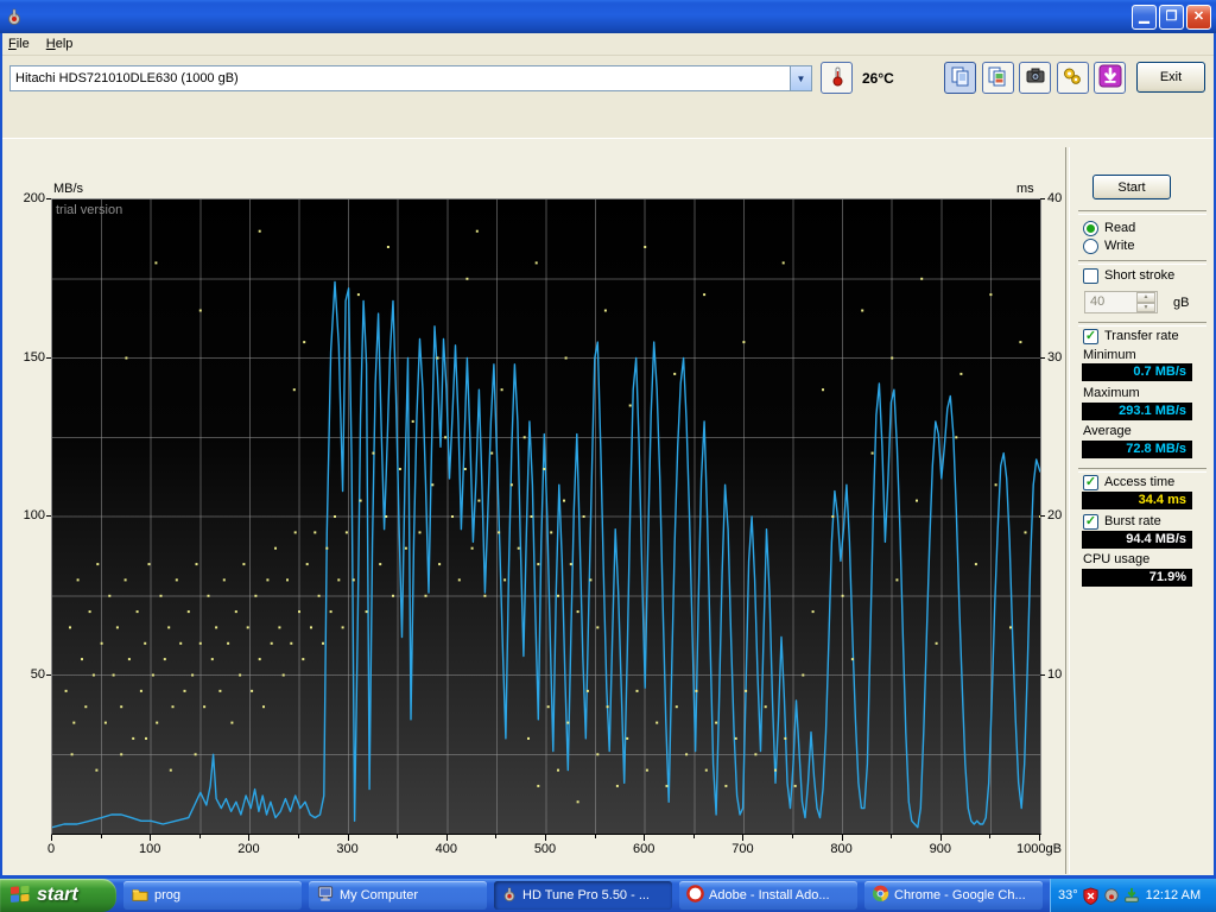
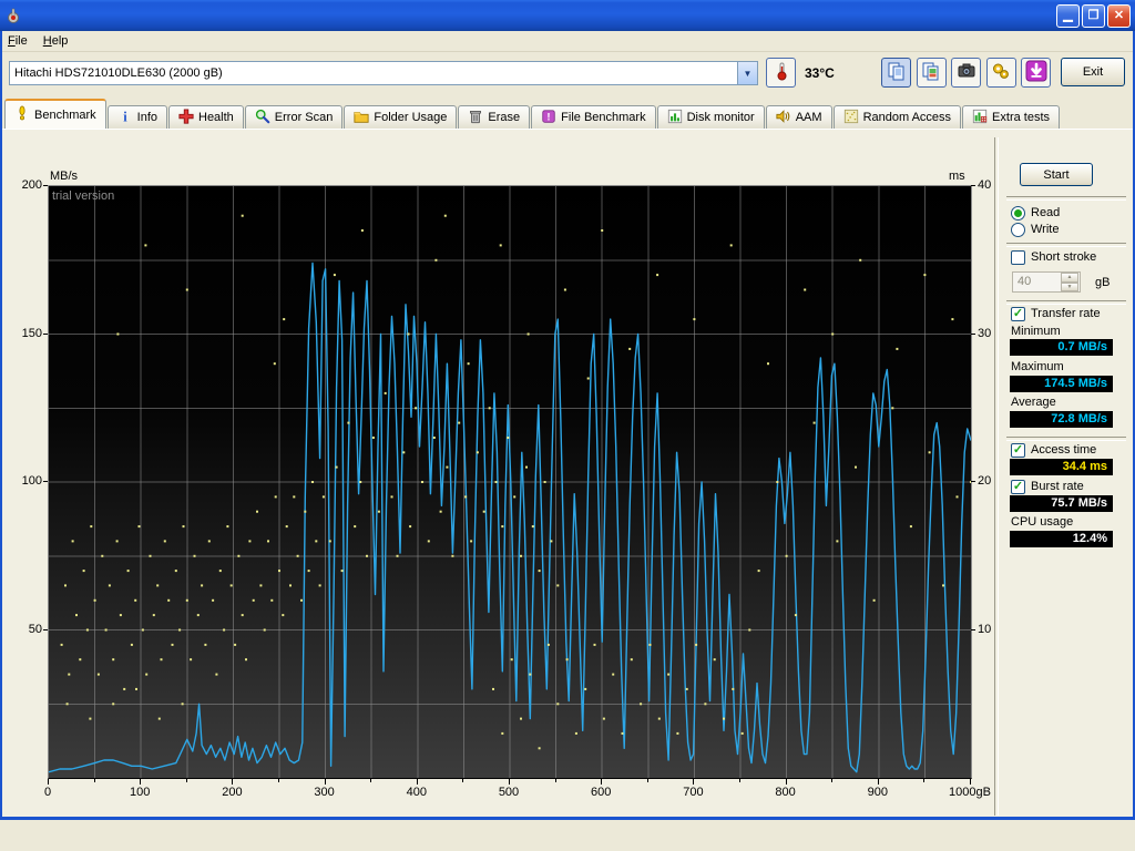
  ▁
  ❐
  ✕
  File
  Help
- Hitachi HDS721010DLE630 (1000 gB)
+ Hitachi HDS721010DLE630 (2000 gB)
  ▼
- 26°C
+ 33°C
  Exit
+ Benchmark
+ i
+ Info
+ Health
+ Error Scan
+ Folder Usage
+ Erase
+ !
+ File Benchmark
+ Disk monitor
+ AAM
+ Random Access
+ Extra tests
  MB/s
  ms
  trial version
  200
  150
  100
  50
  40
  30
  20
  10
  0
  100
  200
  300
  400
  500
  600
  700
  800
  900
  1000gB
  Start
  Read
  Write
  Short stroke
  40
  gB
  ✓
  Transfer rate
  Minimum
  0.7 MB/s
  Maximum
- 293.1 MB/s
+ 174.5 MB/s
  Average
  72.8 MB/s
  ✓
  Access time
  34.4 ms
  ✓
  Burst rate
- 94.4 MB/s
+ 75.7 MB/s
  CPU usage
- 71.9%
+ 12.4%
- start
- prog
- My Computer
- HD Tune Pro 5.50 - ...
- Adobe - Install Ado...
- Chrome - Google Ch...
- 33°
- 12:12 AM
